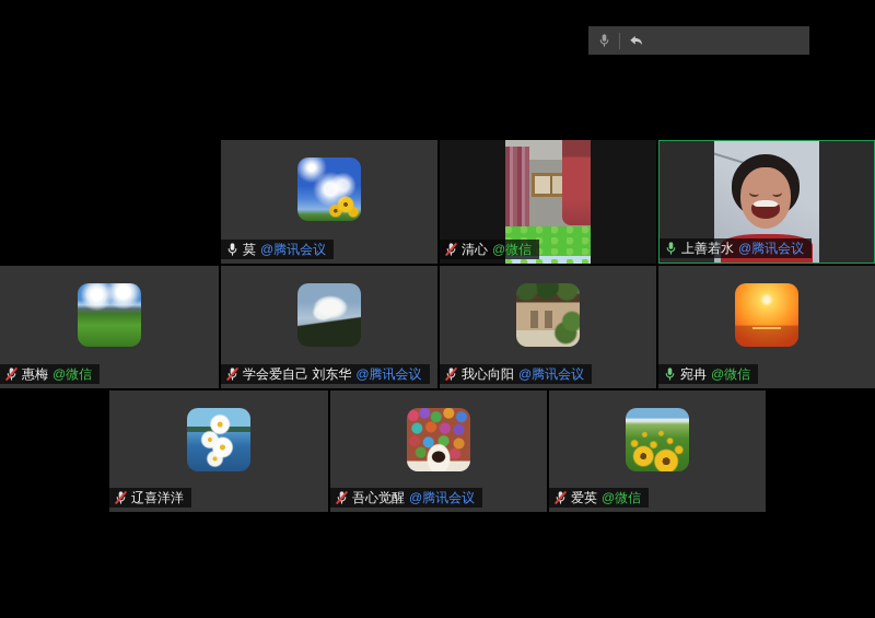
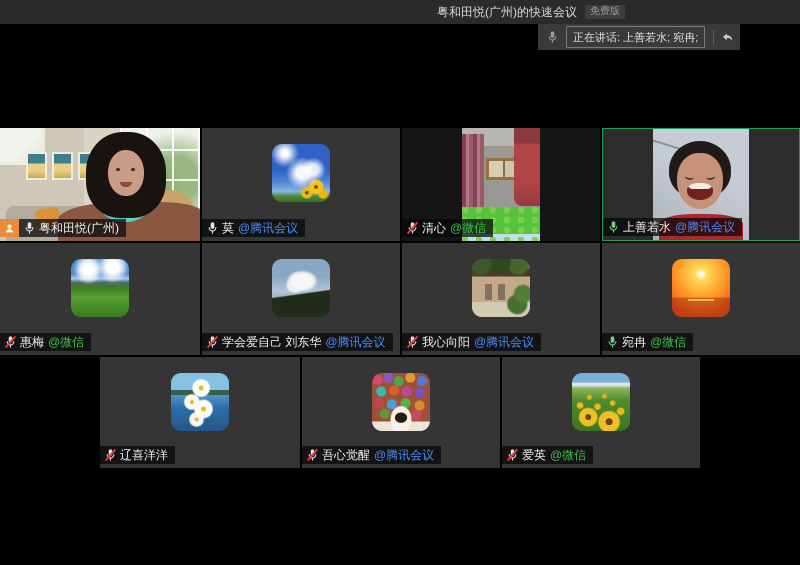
+ 粤和田悦(广州)的快速会议
+ 免费版
+ 正在讲话: 上善若水; 宛冉;
+ 粤和田悦(广州)
  莫
  @腾讯会议
  清心
  @微信
  上善若水
  @腾讯会议
  惠梅
  @微信
  学会爱自己 刘东华
  @腾讯会议
  我心向阳
  @腾讯会议
  宛冉
  @微信
  辽喜洋洋
  吾心觉醒
  @腾讯会议
  爱英
  @微信
